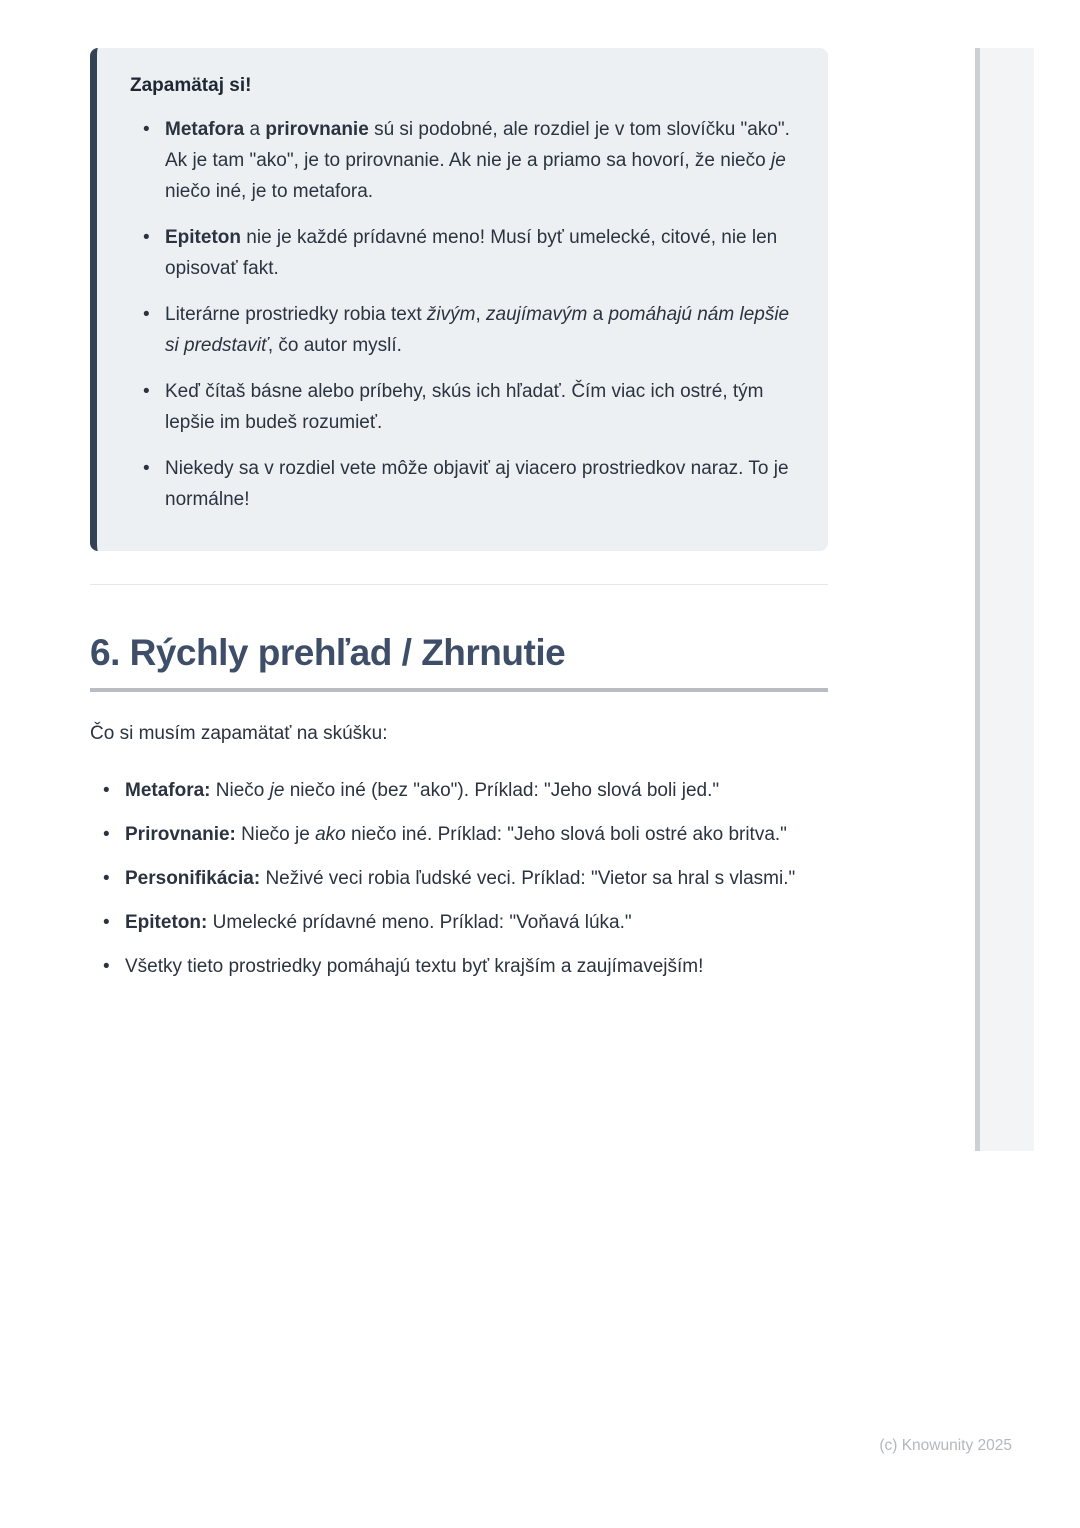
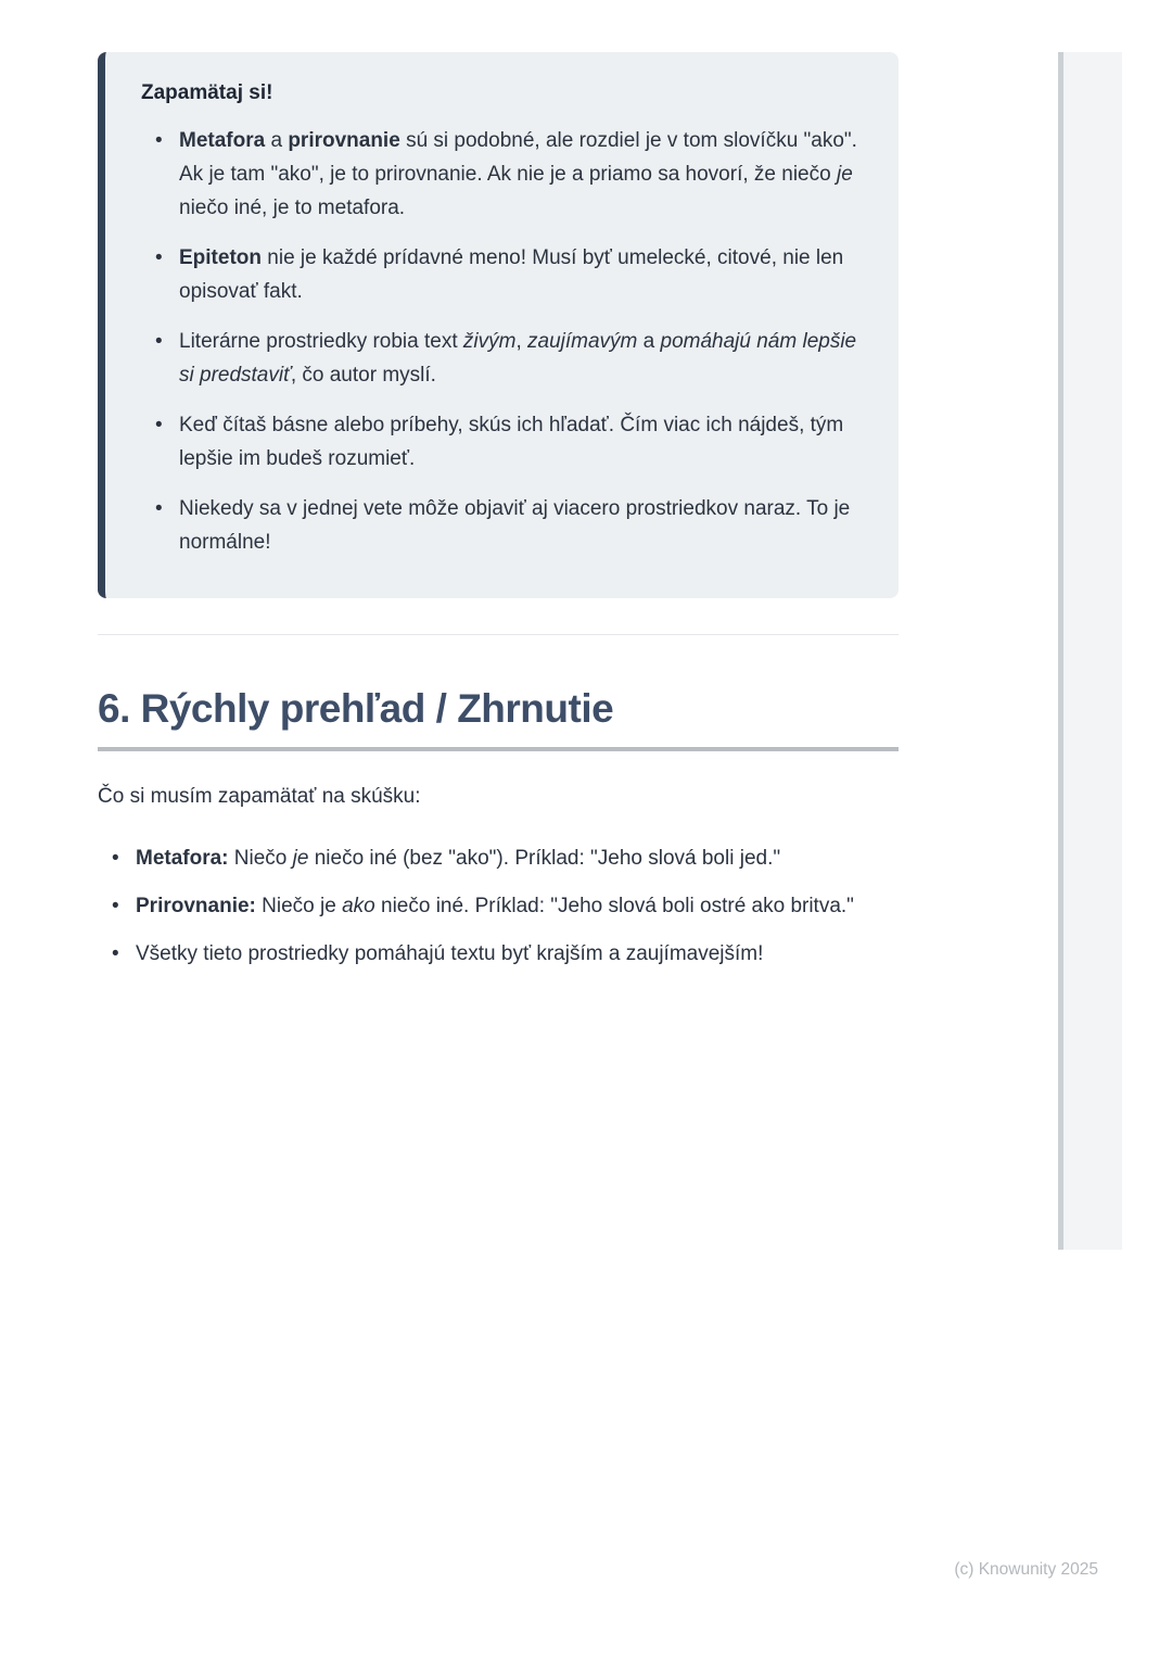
  Zapamätaj si!
  Metafora a prirovnanie sú si podobné, ale rozdiel je v tom slovíčku "ako". Ak je tam "ako", je to prirovnanie. Ak nie je a priamo sa hovorí, že niečo je niečo iné, je to metafora.
  Epiteton nie je každé prídavné meno! Musí byť umelecké, citové, nie len opisovať fakt.
  Literárne prostriedky robia text živým, zaujímavým a pomáhajú nám lepšie si predstaviť, čo autor myslí.
- Keď čítaš básne alebo príbehy, skús ich hľadať. Čím viac ich ostré, tým lepšie im budeš rozumieť.
+ Keď čítaš básne alebo príbehy, skús ich hľadať. Čím viac ich nájdeš, tým lepšie im budeš rozumieť.
- Niekedy sa v rozdiel vete môže objaviť aj viacero prostriedkov naraz. To je normálne!
+ Niekedy sa v jednej vete môže objaviť aj viacero prostriedkov naraz. To je normálne!
  6. Rýchly prehľad / Zhrnutie
  Čo si musím zapamätať na skúšku:
  Metafora: Niečo je niečo iné (bez "ako"). Príklad: "Jeho slová boli jed."
  Prirovnanie: Niečo je ako niečo iné. Príklad: "Jeho slová boli ostré ako britva."
- Personifikácia: Neživé veci robia ľudské veci. Príklad: "Vietor sa hral s vlasmi."
- Epiteton: Umelecké prídavné meno. Príklad: "Voňavá lúka."
  Všetky tieto prostriedky pomáhajú textu byť krajším a zaujímavejším!
  (c) Knowunity 2025
